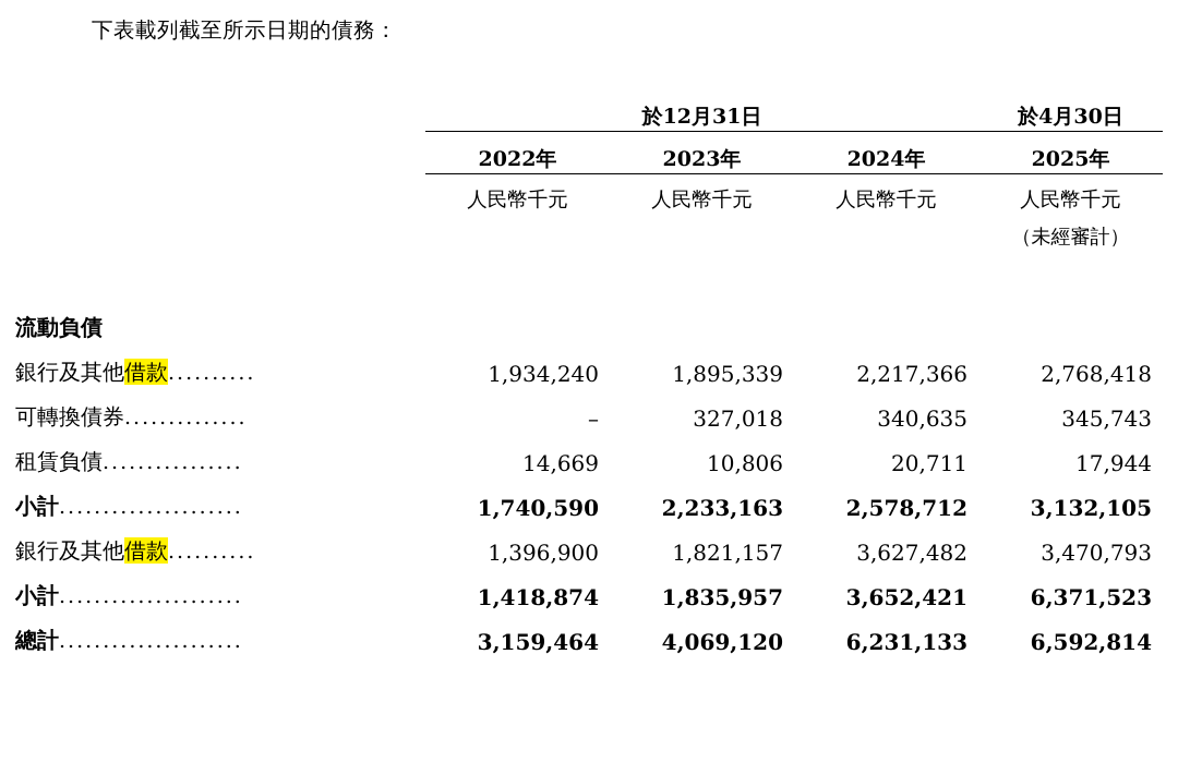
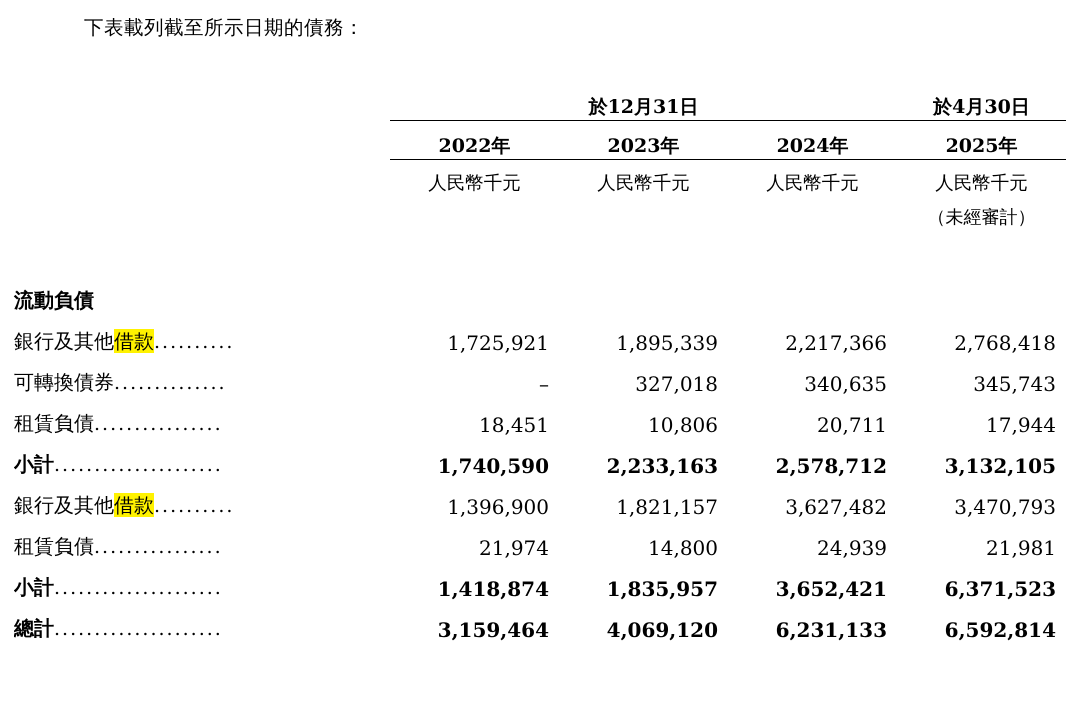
  下表載列截至所示日期的債務：
  	於12月31日	於4月30日
  	2022年	2023年	2024年	2025年
  	人民幣千元	人民幣千元	人民幣千元	人民幣千元
  				（未經審計）
  流動負債
- 銀行及其他借款..........	1,934,240	1,895,339	2,217,366	2,768,418
+ 銀行及其他借款..........	1,725,921	1,895,339	2,217,366	2,768,418
  可轉換債券..............	–	327,018	340,635	345,743
- 租賃負債................	14,669	10,806	20,711	17,944
+ 租賃負債................	18,451	10,806	20,711	17,944
  小計.....................	1,740,590	2,233,163	2,578,712	3,132,105
  銀行及其他借款..........	1,396,900	1,821,157	3,627,482	3,470,793
+ 租賃負債................	21,974	14,800	24,939	21,981
  小計.....................	1,418,874	1,835,957	3,652,421	6,371,523
  總計.....................	3,159,464	4,069,120	6,231,133	6,592,814
